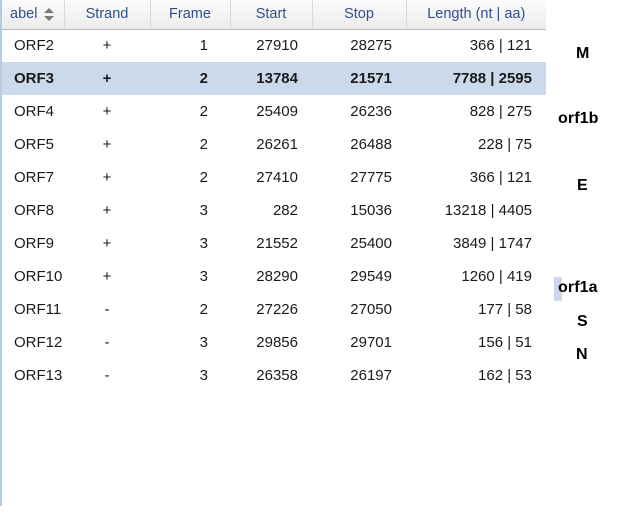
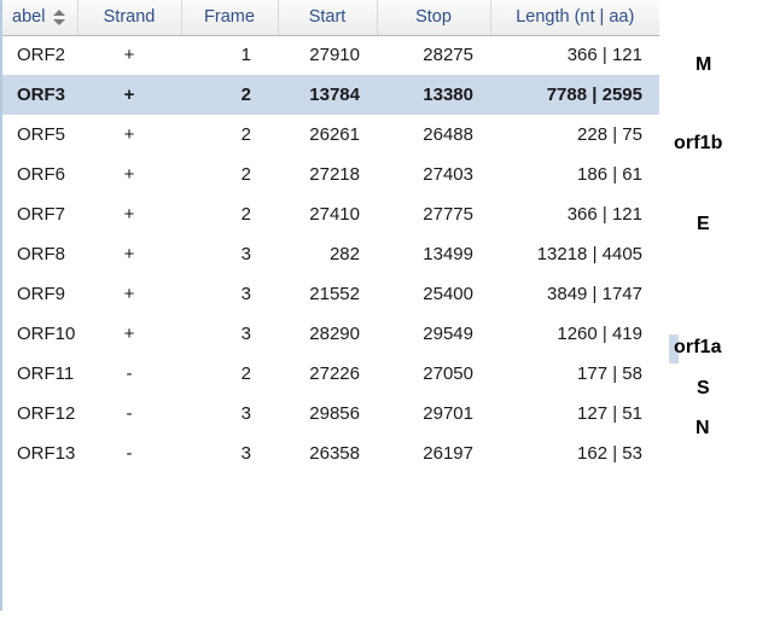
  abel	Strand	Frame	Start	Stop	Length (nt | aa)
  ORF2	+	1	27910	28275	366 | 121
- ORF3	+	2	13784	21571	7788 | 2595
+ ORF3	+	2	13784	13380	7788 | 2595
- ORF4	+	2	25409	26236	828 | 275
  ORF5	+	2	26261	26488	228 | 75
+ ORF6	+	2	27218	27403	186 | 61
  ORF7	+	2	27410	27775	366 | 121
- ORF8	+	3	282	15036	13218 | 4405
+ ORF8	+	3	282	13499	13218 | 4405
  ORF9	+	3	21552	25400	3849 | 1747
  ORF10	+	3	28290	29549	1260 | 419
  ORF11	-	2	27226	27050	177 | 58
- ORF12	-	3	29856	29701	156 | 51
+ ORF12	-	3	29856	29701	127 | 51
  ORF13	-	3	26358	26197	162 | 53
  M
  orf1b
  E
  orf1a
  S
  N
